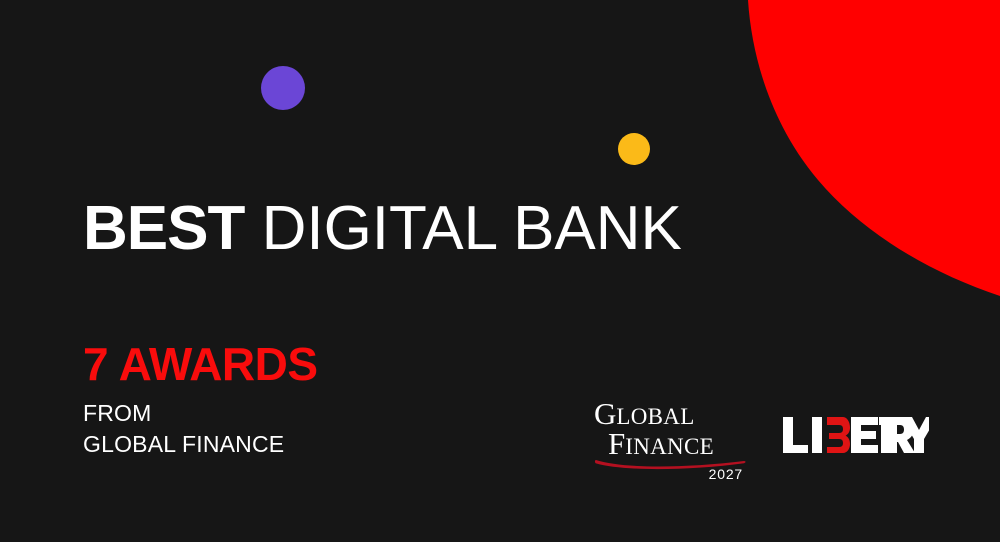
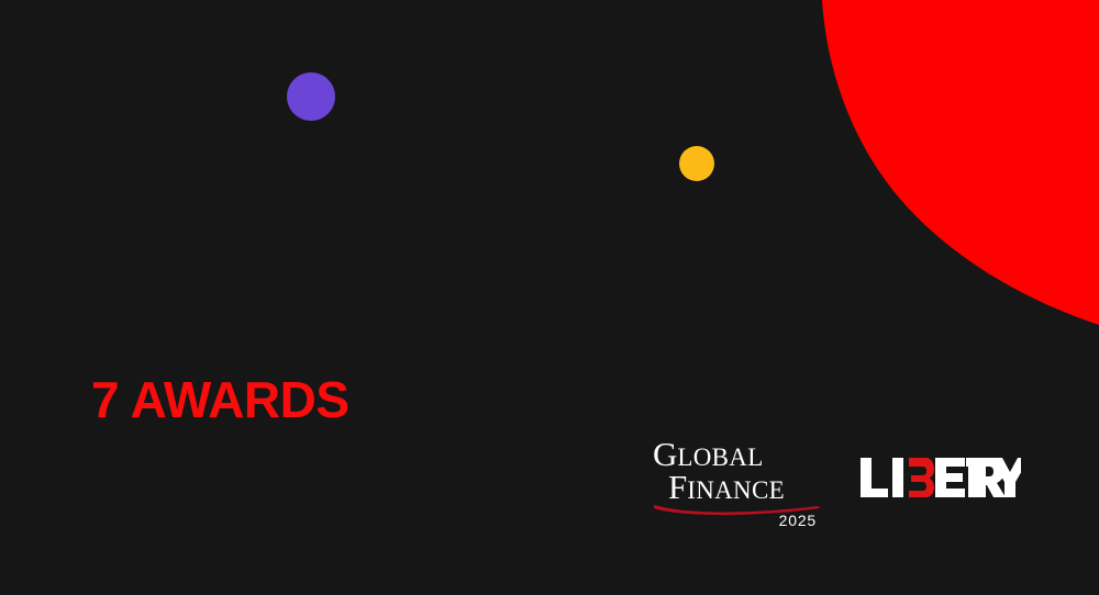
- BEST DIGITAL BANK
  7 AWARDS
- FROM
- GLOBAL FINANCE
  GLOBAL
  FINANCE
- 2027
+ 2025
